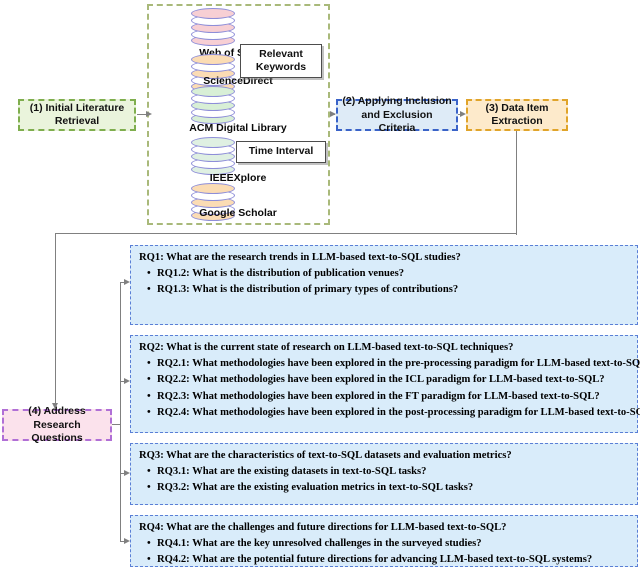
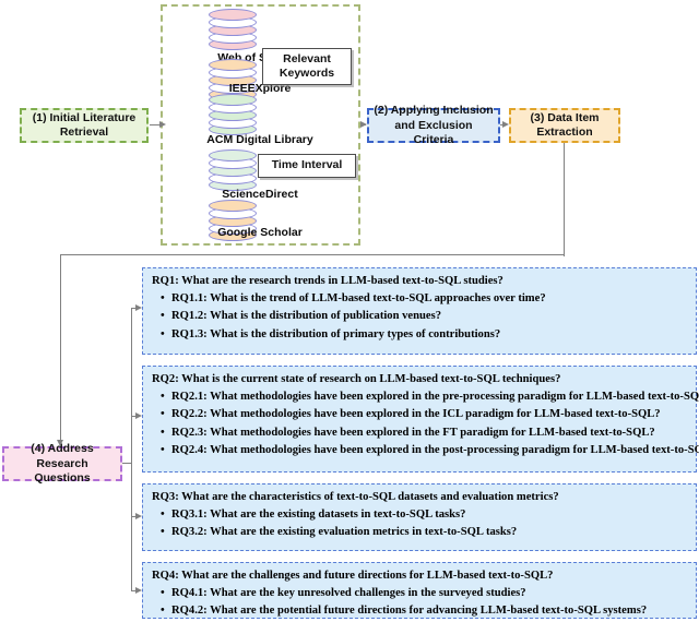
- ScienceDirect
+ IEEEXplore
  ACM Digital Library
- IEEEXplore
+ ScienceDirect
  Google Scholar
  Relevant
  Keywords
  Time Interval
  (1) Initial Literature Retrieval
  (2) Applying Inclusion and Exclusion Criteria
  (3) Data Item Extraction
  (4) Address Research Questions
  RQ1: What are the research trends in LLM-based text-to-SQL studies?
+ RQ1.1: What is the trend of LLM-based text-to-SQL approaches over time?
  RQ1.2: What is the distribution of publication venues?
  RQ1.3: What is the distribution of primary types of contributions?
  RQ2: What is the current state of research on LLM-based text-to-SQL techniques?
  RQ2.1: What methodologies have been explored in the pre-processing paradigm for LLM-based text-to-SQ
  RQ2.2: What methodologies have been explored in the ICL paradigm for LLM-based text-to-SQL?
  RQ2.3: What methodologies have been explored in the FT paradigm for LLM-based text-to-SQL?
  RQ2.4: What methodologies have been explored in the post-processing paradigm for LLM-based text-to-S
  RQ3: What are the characteristics of text-to-SQL datasets and evaluation metrics?
  RQ3.1: What are the existing datasets in text-to-SQL tasks?
  RQ3.2: What are the existing evaluation metrics in text-to-SQL tasks?
  RQ4: What are the challenges and future directions for LLM-based text-to-SQL?
  RQ4.1: What are the key unresolved challenges in the surveyed studies?
  RQ4.2: What are the potential future directions for advancing LLM-based text-to-SQL systems?
